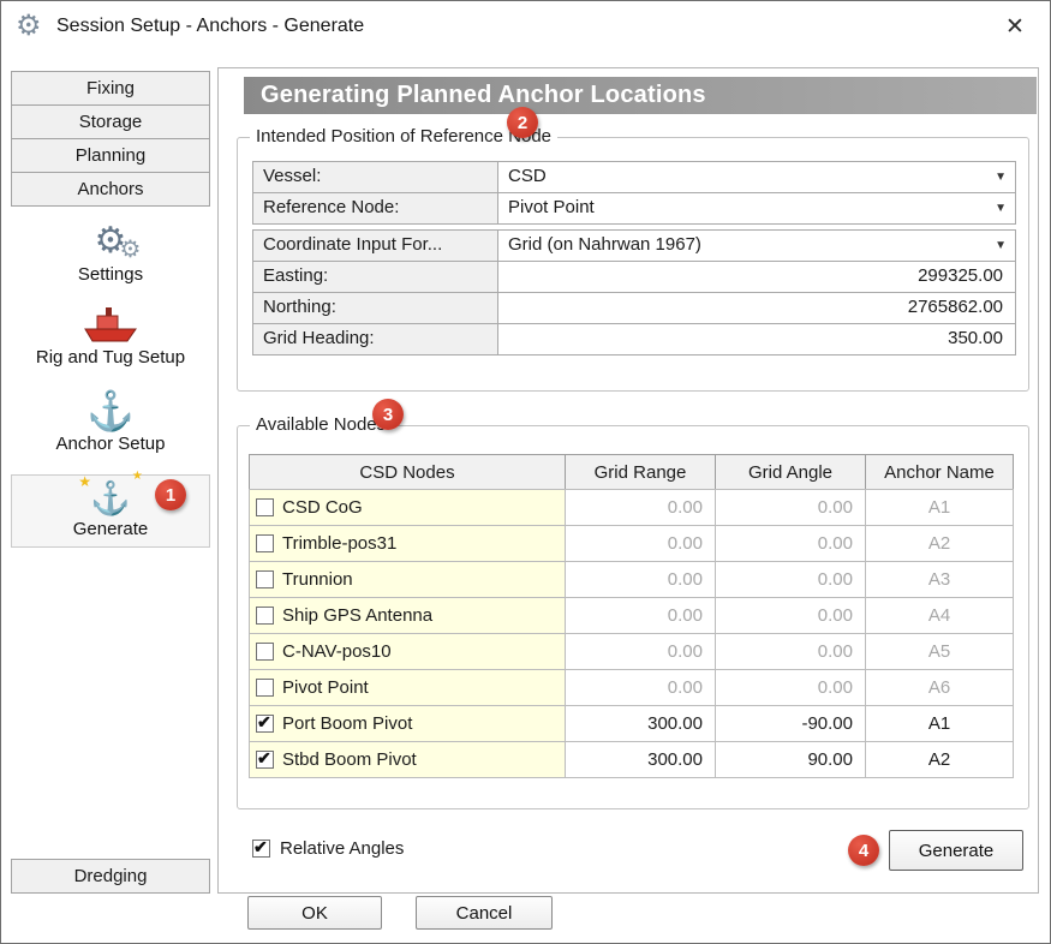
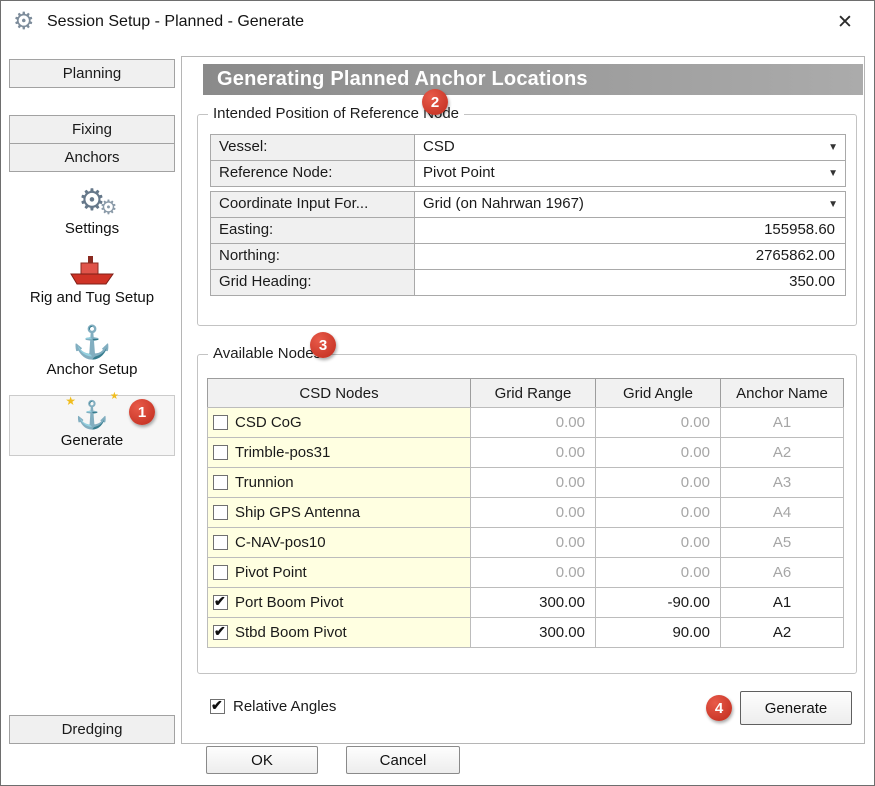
  ⚙
- Session Setup - Anchors - Generate
+ Session Setup - Planned - Generate
  ✕
- Fixing
+ Planning
- Storage
- Planning
+ Fixing
  Anchors
  ⚙
  ⚙
  Settings
  Rig and Tug Setup
  ⚓
  Anchor Setup
  ★
  ★
  ⚓
  Generate
  1
  Dredging
  Generating Planned Anchor Locations
  Intended Position of Referencede
  Vessel:
  CSD
  ▼
  Reference Node:
  Pivot Point
  ▼
  Coordinate Input For...
  Grid (on Nahrwan 1967)
  ▼
  Easting:
- 299325.00
+ 155958.60
  Northing:
  2765862.00
  Grid Heading:
  350.00
  2
  Available Node
  CSD Nodes
  Grid Range
  Grid Angle
  Anchor Name
  CSD CoG
  0.00
  0.00
  A1
  Trimble-pos31
  0.00
  0.00
  A2
  Trunnion
  0.00
  0.00
  A3
  Ship GPS Antenna
  0.00
  0.00
  A4
  C-NAV-pos10
  0.00
  0.00
  A5
  Pivot Point
  0.00
  0.00
  A6
  ✔
  Port Boom Pivot
  300.00
  -90.00
  A1
  ✔
  Stbd Boom Pivot
  300.00
  90.00
  A2
  3
  ✔
  Relative Angles
  4
  Generate
  OK
  Cancel
